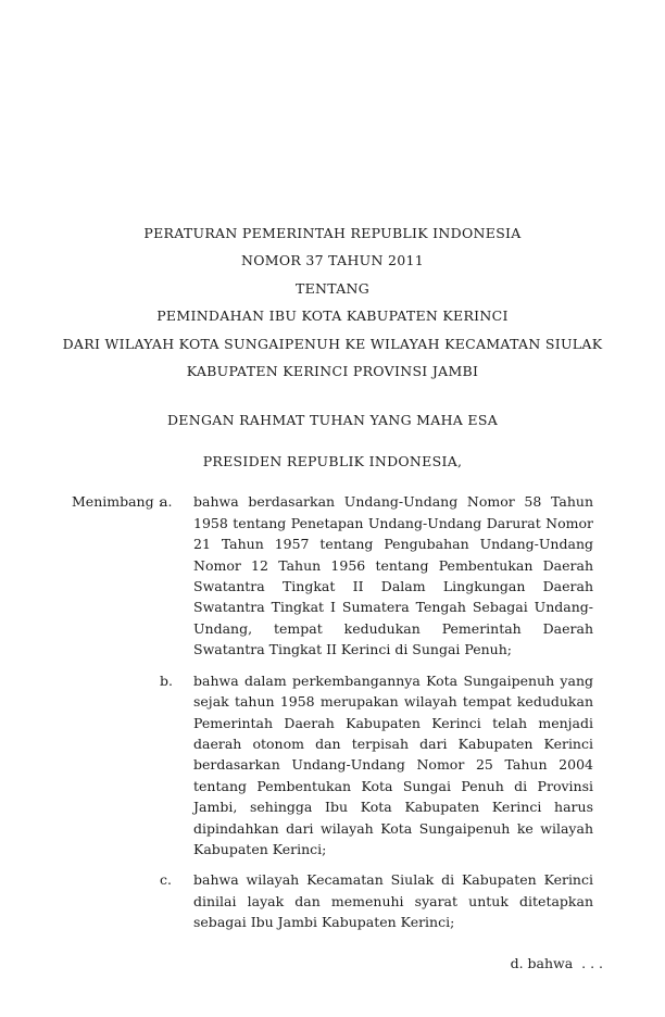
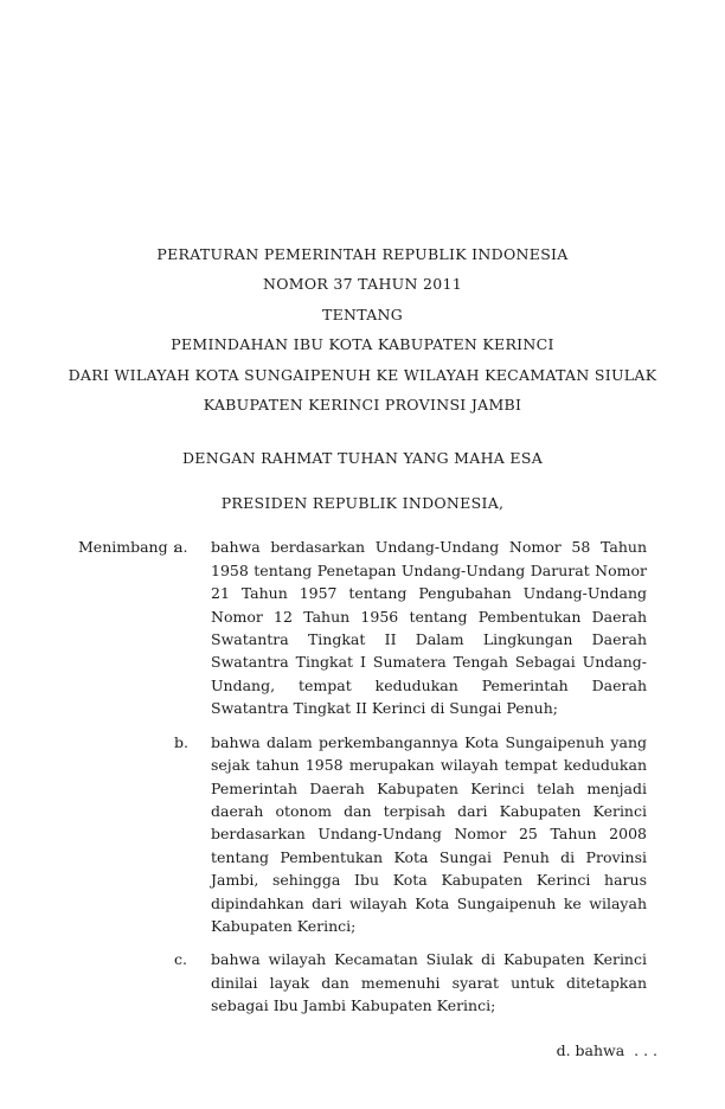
  PERATURAN PEMERINTAH REPUBLIK INDONESIA
  NOMOR 37 TAHUN 2011
  TENTANG
  PEMINDAHAN IBU KOTA KABUPATEN KERINCI
  DARI WILAYAH KOTA SUNGAIPENUH KE WILAYAH KECAMATAN SIULAK
  KABUPATEN KERINCI PROVINSI JAMBI
  DENGAN RAHMAT TUHAN YANG MAHA ESA
  PRESIDEN REPUBLIK INDONESIA,
  Menimbang
  a.
  bahwa berdasarkan Undang-Undang Nomor 58 Tahun 1958 tentang Penetapan Undang-Undang Darurat Nomor 21 Tahun 1957 tentang Pengubahan Undang-Undang Nomor 12 Tahun 1956 tentang Pembentukan Daerah Swatantra Tingkat II Dalam Lingkungan Daerah Swatantra Tingkat I Sumatera Tengah Sebagai Undang-Undang, tempat kedudukan Pemerintah Daerah Swatantra Tingkat II Kerinci di Sungai Penuh;
  b.
- bahwa dalam perkembangannya Kota Sungaipenuh yang sejak tahun 1958 merupakan wilayah tempat kedudukan Pemerintah Daerah Kabupaten Kerinci telah menjadi daerah otonom dan terpisah dari Kabupaten Kerinci berdasarkan Undang-Undang Nomor 25 Tahun 2004 tentang Pembentukan Kota Sungai Penuh di Provinsi Jambi, sehingga Ibu Kota Kabupaten Kerinci harus dipindahkan dari wilayah Kota Sungaipenuh ke wilayah Kabupaten Kerinci;
+ bahwa dalam perkembangannya Kota Sungaipenuh yang sejak tahun 1958 merupakan wilayah tempat kedudukan Pemerintah Daerah Kabupaten Kerinci telah menjadi daerah otonom dan terpisah dari Kabupaten Kerinci berdasarkan Undang-Undang Nomor 25 Tahun 2008 tentang Pembentukan Kota Sungai Penuh di Provinsi Jambi, sehingga Ibu Kota Kabupaten Kerinci harus dipindahkan dari wilayah Kota Sungaipenuh ke wilayah Kabupaten Kerinci;
  c.
  bahwa wilayah Kecamatan Siulak di Kabupaten Kerinci dinilai layak dan memenuhi syarat untuk ditetapkan sebagai Ibu Jambi Kabupaten Kerinci;
  d. bahwa . . .
